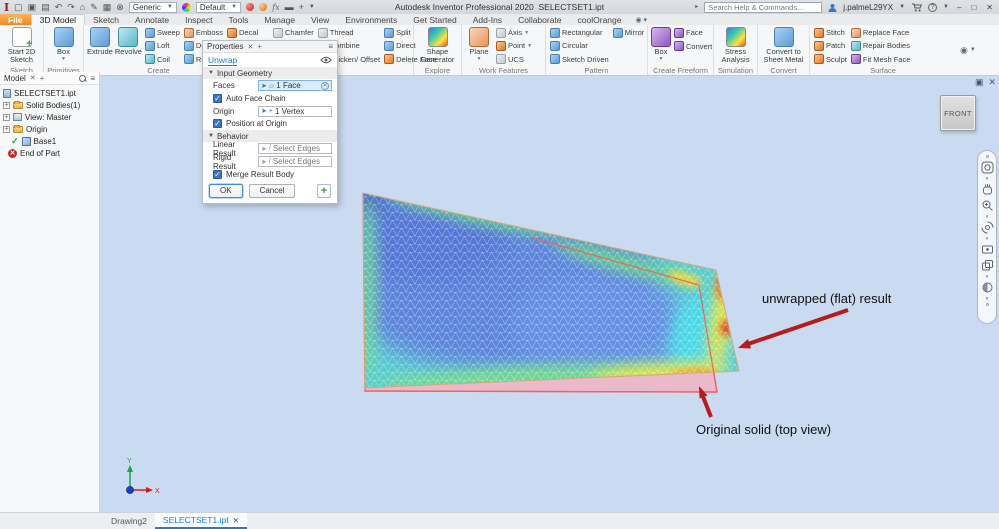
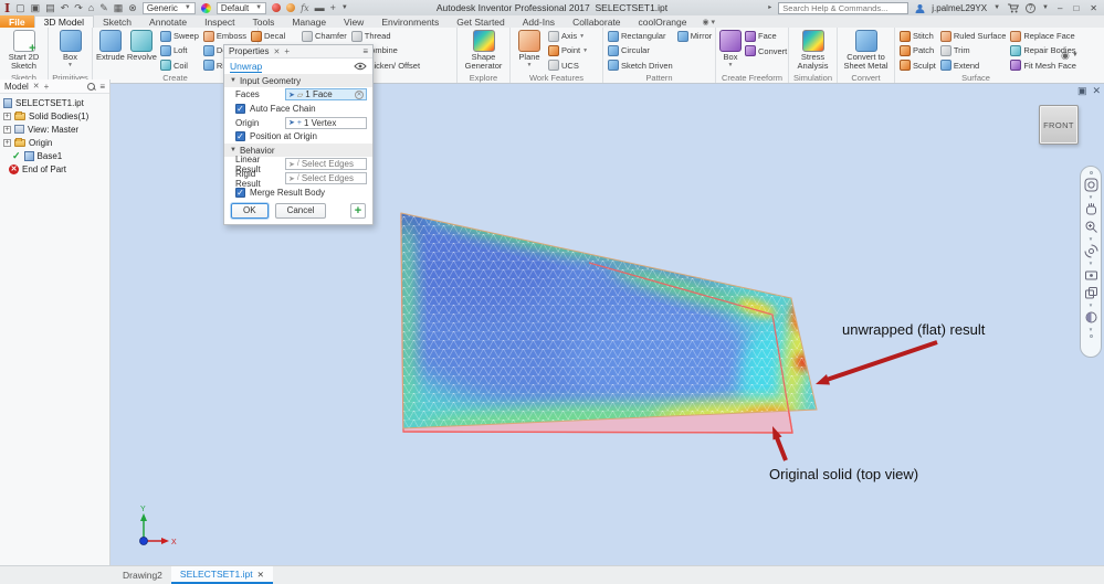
  I
  ▢
  ▣
  ▤
  ↶
  ↷
  ⌂
  ✎
  ▦
  ⊗
  Generic
  Default
  fx
  ▬
  +
- Autodesk Inventor Professional 2020 SELECTSET1.ipt
+ Autodesk Inventor Professional 2017 SELECTSET1.ipt
  Search Help & Commands...
  j.palmeL29YX
  –
  □
  ✕
  File
  3D Model
  Sketch
  Annotate
  Inspect
  Tools
  Manage
  View
  Environments
  Get Started
  Add-Ins
  Collaborate
  coolOrange
  Start 2D Sketch
  Sketch
  Box
  Primitives
  Extrude
  Revolve
  Sweep
  Loft
  Coil
  Emboss
  Decal
  Create
  Chamfer
  Thread
  mbine
  icken/ Offset
- Split
- Direct
- Delete Face
  Shape Generator
  Explore
  Plane
  Axis
  Point
  UCS
  Work Features
  Rectangular
  Circular
  Sketch Driven
  Mirror
  Pattern
  Box
  Face
  Convert
  Create Freeform
  Stress Analysis
  Simulation
  Convert to Sheet Metal
  Convert
  Stitch
  Patch
  Sculpt
+ Ruled Surface
+ Trim
+ Extend
  Replace Face
  Repair Bodies
  Fit Mesh Face
  Surface
  ◉
  unwrapped (flat) result
  Original solid (top view)
  ▣
  ✕
  FRONT
  Model
  +
  ≡
  SELECTSET1.ipt
  Solid Bodies(1)
  View: Master
  Origin
  ✓
  Base1
  End of Part
  Properties
  +
  ≡
  Unwrap
  Input Geometry
  Faces
  1 Face
  ✓
  Auto Face Chain
  Origin
  1 Vertex
  ✓
  Position at Origin
  Behavior
  Linear Result
  Select Edges
  Rigid Result
  Select Edges
  ✓
  Merge Result Body
  OK
  Cancel
  +
  Drawing2
  SELECTSET1.ipt
  ✕
